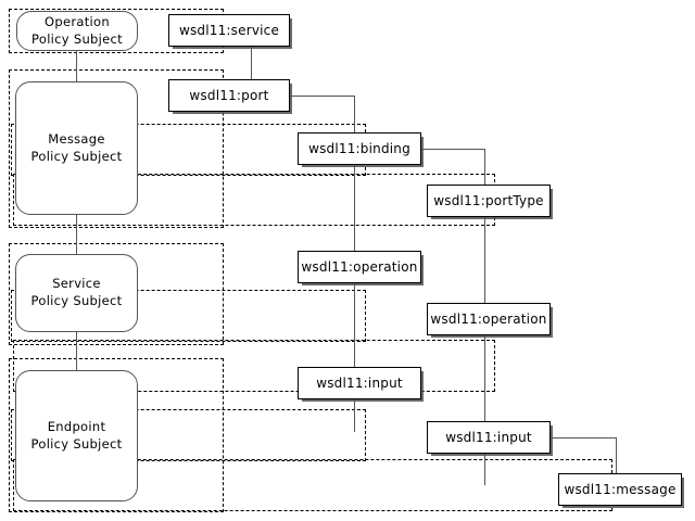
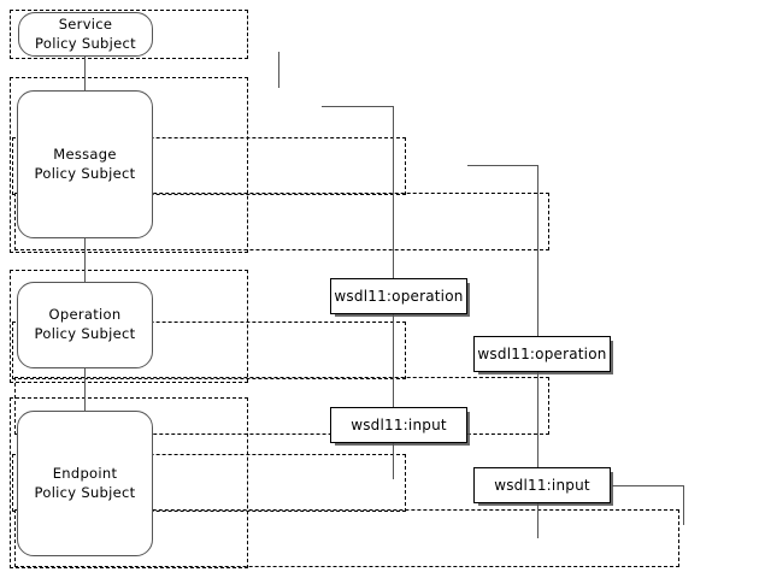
- Operation
+ Service
  Policy Subject
  Message
  Policy Subject
- Service
+ Operation
  Policy Subject
  Endpoint
  Policy Subject
- wsdl11:service
- wsdl11:port
- wsdl11:binding
- wsdl11:portType
  wsdl11:operation
  wsdl11:operation
  wsdl11:input
  wsdl11:input
- wsdl11:message
